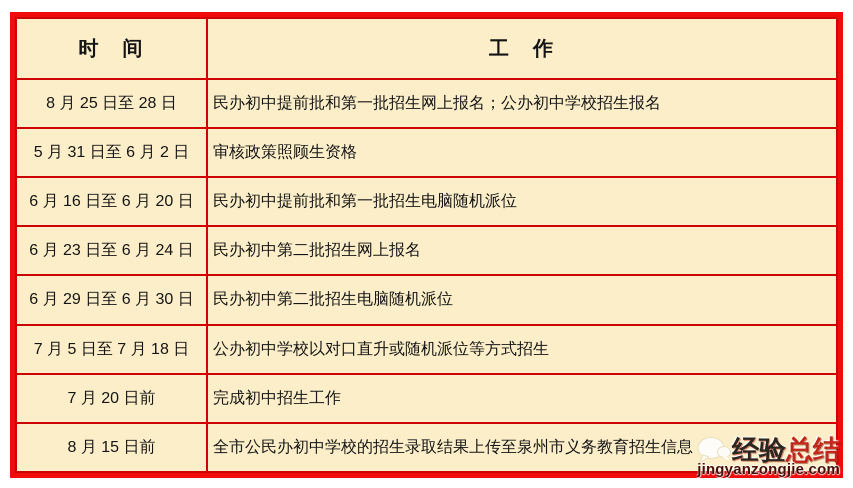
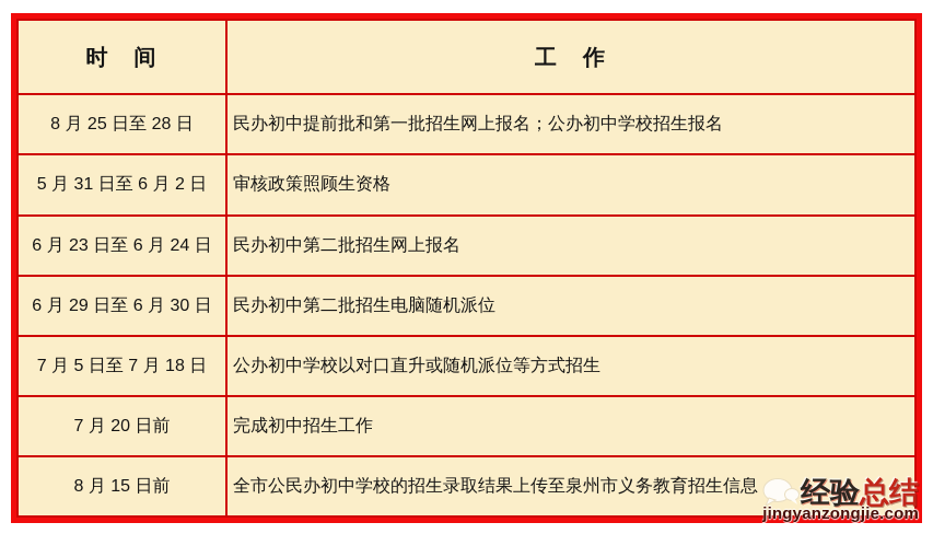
  时 间	工 作
  8 月 25 日至 28 日	民办初中提前批和第一批招生网上报名；公办初中学校招生报名
  5 月 31 日至 6 月 2 日	审核政策照顾生资格
- 6 月 16 日至 6 月 20 日	民办初中提前批和第一批招生电脑随机派位
  6 月 23 日至 6 月 24 日	民办初中第二批招生网上报名
  6 月 29 日至 6 月 30 日	民办初中第二批招生电脑随机派位
  7 月 5 日至 7 月 18 日	公办初中学校以对口直升或随机派位等方式招生
  7 月 20 日前	完成初中招生工作
  8 月 15 日前	全市公民办初中学校的招生录取结果上传至泉州市义务教育招生信息
  经验
  总结
  jingyanzongjie.com
